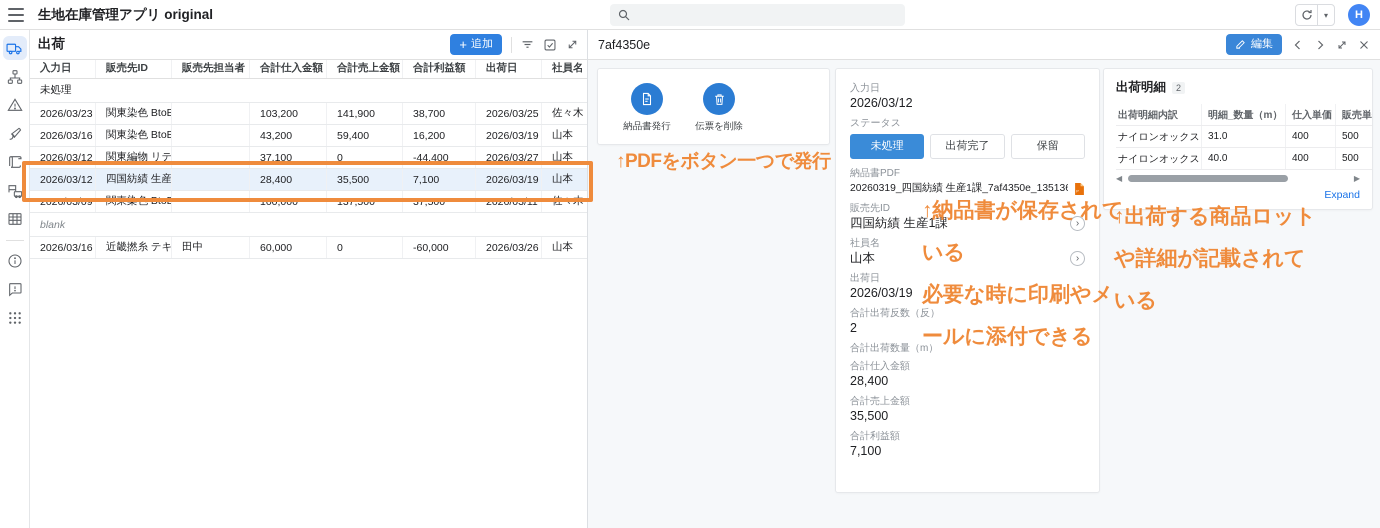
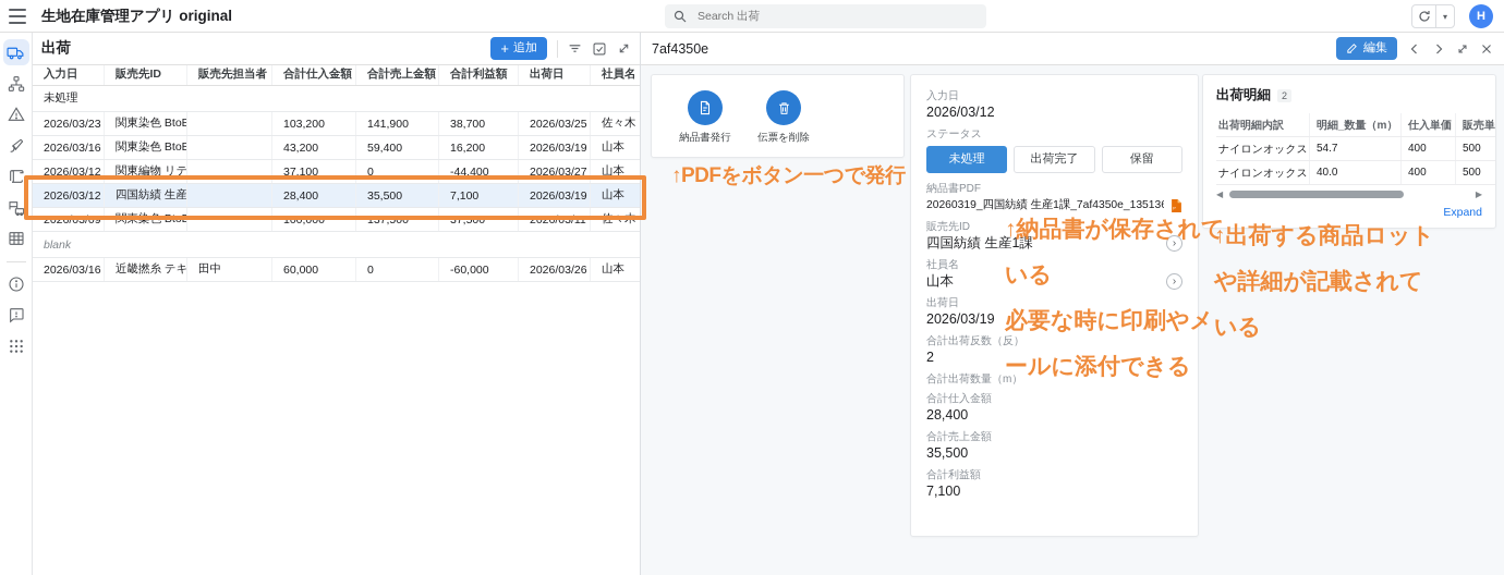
  生地在庫管理アプリ original
+ Search 出荷
  ▾
  H
  出荷
  +
  追加
  入力日
  販売先ID
  販売先担当者
  合計仕入金額
  合計売上金額
  合計利益額
  出荷日
  社員名
  未処理
  2026/03/23
  関東染色 BtoB
  103,200
  141,900
  38,700
  2026/03/25
  佐々木
  2026/03/16
  関東染色 BtoB
  43,200
  59,400
  16,200
  2026/03/19
  山本
  2026/03/12
  37,100
  0
  -44,400
  2026/03/27
  山本
  2026/03/12
  四国紡績 生産
  28,400
  35,500
  7,100
  2026/03/19
  山本
  2026/03/09
  関東染色 BtoB
  100,000
  137,500
  37,500
  2026/03/11
  佐々木
  blank
  2026/03/16
  田中
  60,000
  0
  -60,000
  2026/03/26
  山本
  7af4350e
  編集
  納品書発行
  伝票を削除
  入力日
  2026/03/12
  ステータス
  未処理
  出荷完了
  保留
  納品書PDF
  20260319_四国紡績 生産1課_7af4350e_13513
  販売先ID
  四国紡績 生産1課
  ›
  社員名
  山本
  ›
  出荷日
  2026/03/19
  合計出荷反数（反）
  2
  合計出荷数量（m）
  合計仕入金額
  28,400
  合計売上金額
  35,500
  合計利益額
  7,100
  出荷明細
  2
  出荷明細内訳
  明細_数量（m）
  仕入単価
  販売単
  ナイロンオックス
- 31.0
+ 54.7
  400
  500
  ナイロンオックス
  40.0
  400
  500
  ◀
  ▶
  Expand
  ↑PDFをボタン一つで発行
  ↑納品書が保存されている
  必要な時に印刷やメールに添付できる
  ↑出荷する商品ロットや詳細が記載されている
